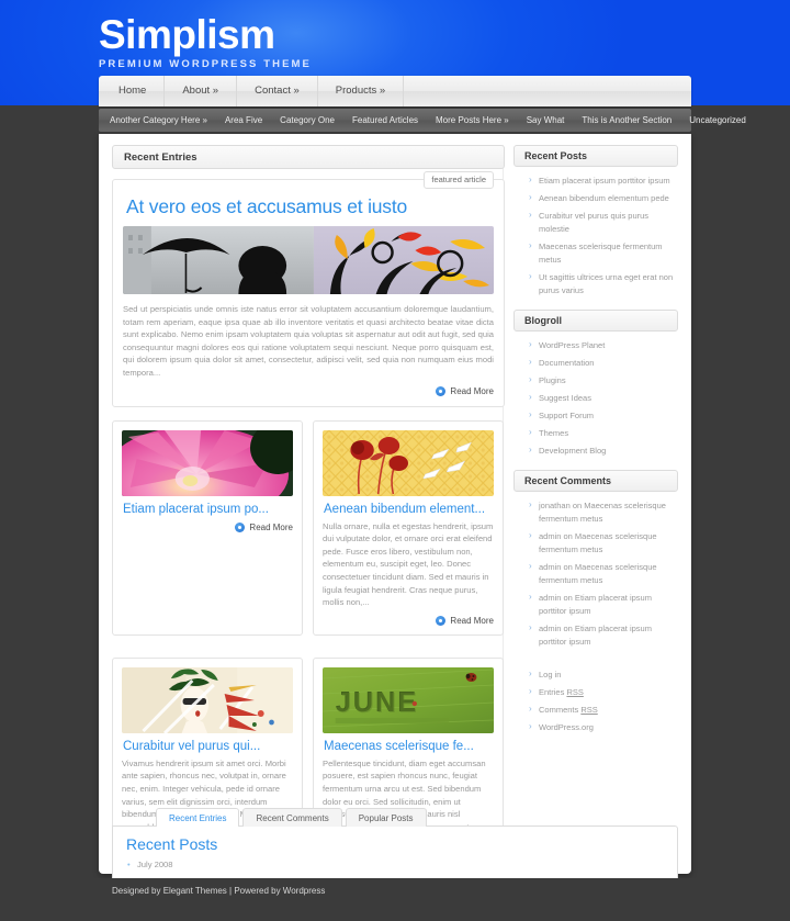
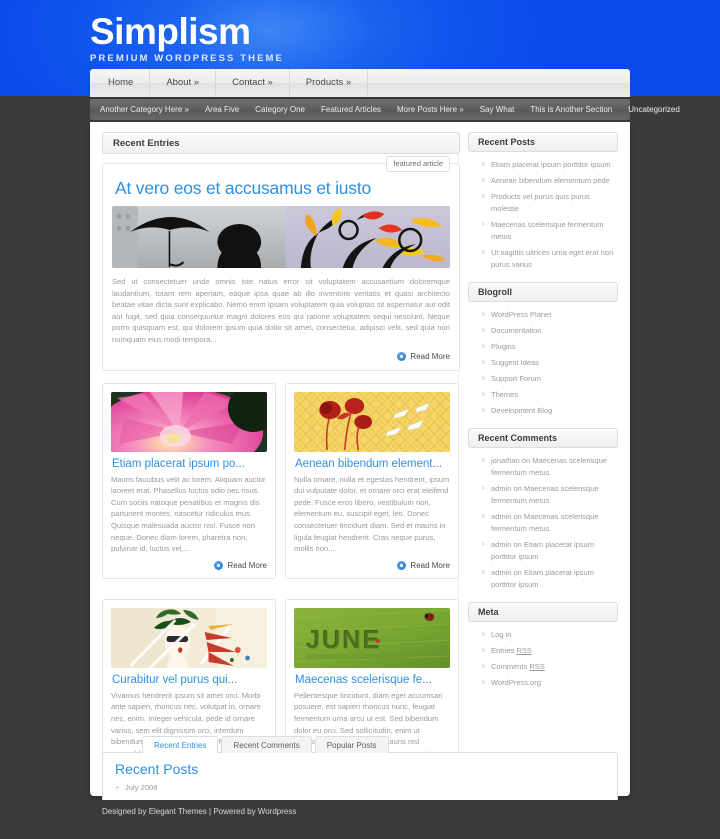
  Simplism
  PREMIUM WORDPRESS THEME
  Home
  About »
  Contact »
  Products »
  Another Category Here »
  Area Five
  Category One
  Featured Articles
  More Posts Here »
  Say What
  This is Another Section
  Uncategorized
  Recent Entries
  featured article
  At vero eos et accusamus et iusto
- Sed ut perspiciatis unde omnis iste natus error sit voluptatem accusantium doloremque laudantium, totam rem aperiam, eaque ipsa quae ab illo inventore veritatis et quasi architecto beatae vitae dicta sunt explicabo. Nemo enim ipsam voluptatem quia voluptas sit aspernatur aut odit aut fugit, sed quia consequuntur magni dolores eos qui ratione voluptatem sequi nesciunt. Neque porro quisquam est, qui dolorem ipsum quia dolor sit amet, consectetur, adipisci velit, sed quia non numquam eius modi tempora...
+ Sed ut consectetuer unde omnis iste natus error sit voluptatem accusantium doloremque laudantium, totam rem aperiam, eaque ipsa quae ab illo inventore veritatis et quasi architecto beatae vitae dicta sunt explicabo. Nemo enim ipsam voluptatem quia voluptas sit aspernatur aut odit aut fugit, sed quia consequuntur magni dolores eos qui ratione voluptatem sequi nesciunt. Neque porro quisquam est, qui dolorem ipsum quia dolor sit amet, consectetur, adipisci velit, sed quia non numquam eius modi tempora...
  Read More
  Etiam placerat ipsum po...
+ Mauris faucibus velit ac lorem. Aliquam auctor laoreet erat. Phasellus luctus odio nec risus. Cum sociis natoque penatibus et magnis dis parturient montes, nascetur ridiculus mus. Quisque malesuada auctor nisl. Fusce non neque. Donec diam lorem, pharetra non, pulvinar id, luctus vel,...
  Read More
  Aenean bibendum element...
  Nulla ornare, nulla et egestas hendrerit, ipsum dui vulputate dolor, et ornare orci erat eleifend pede. Fusce eros libero, vestibulum non, elementum eu, suscipit eget, leo. Donec consectetuer tincidunt diam. Sed et mauris in ligula feugiat hendrerit. Cras neque purus, mollis non,...
  Read More
  Curabitur vel purus qui...
  JUNE
  Maecenas scelerisque fe...
  Recent Posts
  Etiam placerat ipsum porttitor ipsum
  Aenean bibendum elementum pede
- Curabitur vel purus quis purus molestie
+ Products vel purus quis purus molestie
  Maecenas scelerisque fermentum metus
  Ut sagittis ultrices urna eget erat non purus varius
  Blogroll
  WordPress Planet
  Documentation
  Plugins
  Suggest Ideas
  Support Forum
  Themes
  Development Blog
  Recent Comments
  jonathan on Maecenas scelerisque fermentum metus
  admin on Maecenas scelerisque fermentum metus
  admin on Maecenas scelerisque fermentum metus
  admin on Etiam placerat ipsum porttitor ipsum
  admin on Etiam placerat ipsum porttitor ipsum
+ Meta
  Log in
  Entries RSS
  Comments RSS
  WordPress.org
  Recent Entries
  Recent Comments
  Popular Posts
  Recent Posts
  July 2008
  Designed by Elegant Themes | Powered by Wordpress
